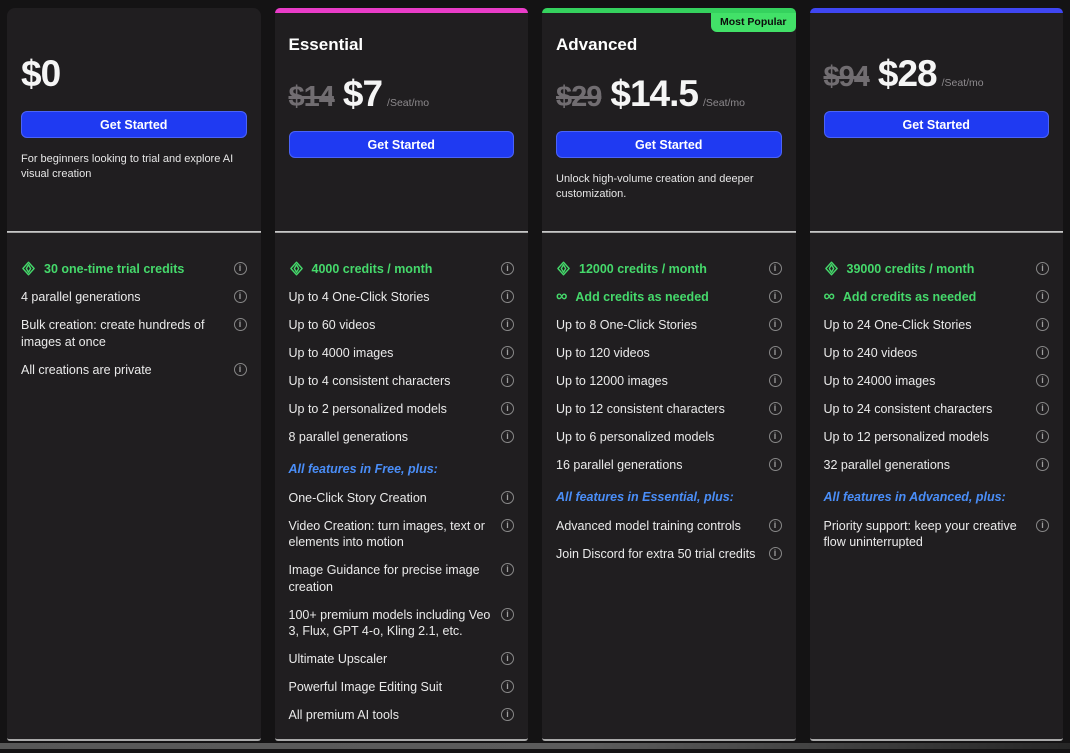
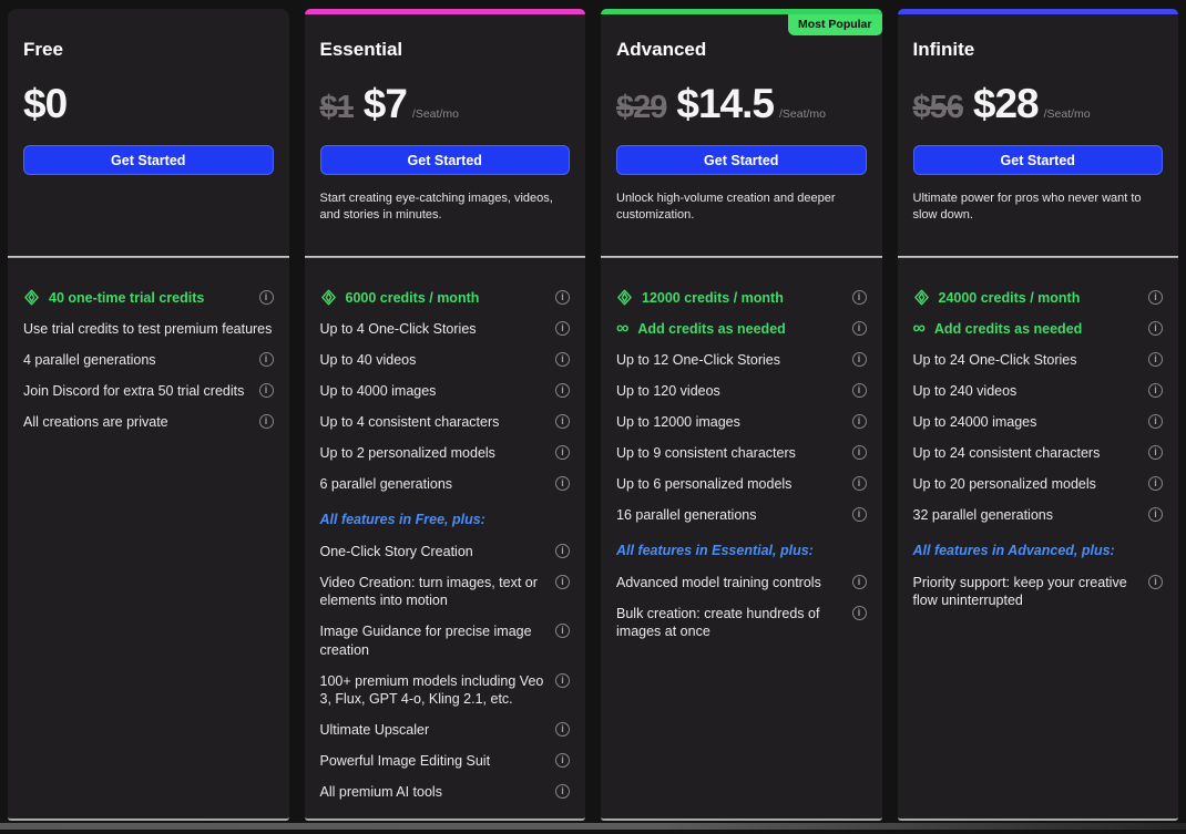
+ Free
  $0
  Get Started
- For beginners looking to trial and explore AI visual creation
- 30 one-time trial credits
+ 40 one-time trial credits
  i
+ Use trial credits to test premium features
  4 parallel generations
  i
- Bulk creation: create hundreds of images at once
+ Join Discord for extra 50 trial credits
  i
  All creations are private
  i
  Essential
- $14
+ $1
  $7
  /Seat/mo
  Get Started
+ Start creating eye-catching images, videos, and stories in minutes.
- 4000 credits / month
+ 6000 credits / month
  i
  Up to 4 One-Click Stories
  i
- Up to 60 videos
+ Up to 40 videos
  i
  Up to 4000 images
  i
  Up to 4 consistent characters
  i
  Up to 2 personalized models
  i
- 8 parallel generations
+ 6 parallel generations
  i
  All features in Free, plus:
  One-Click Story Creation
  i
  Video Creation: turn images, text or elements into motion
  i
  Image Guidance for precise image creation
  i
  100+ premium models including Veo 3, Flux, GPT 4-o, Kling 2.1, etc.
  i
  Ultimate Upscaler
  i
  Powerful Image Editing Suit
  i
  All premium AI tools
  i
  Most Popular
  Advanced
  $29
  $14.5
  /Seat/mo
  Get Started
  Unlock high-volume creation and deeper customization.
  12000 credits / month
  i
  ∞
  Add credits as needed
  i
- Up to 8 One-Click Stories
+ Up to 12 One-Click Stories
  i
  Up to 120 videos
  i
  Up to 12000 images
  i
- Up to 12 consistent characters
+ Up to 9 consistent characters
  i
  Up to 6 personalized models
  i
  16 parallel generations
  i
  All features in Essential, plus:
  Advanced model training controls
  i
- Join Discord for extra 50 trial credits
+ Bulk creation: create hundreds of images at once
  i
+ Infinite
- $94
+ $56
  $28
  /Seat/mo
  Get Started
+ Ultimate power for pros who never want to slow down.
- 39000 credits / month
+ 24000 credits / month
  i
  ∞
  Add credits as needed
  i
  Up to 24 One-Click Stories
  i
  Up to 240 videos
  i
  Up to 24000 images
  i
  Up to 24 consistent characters
  i
- Up to 12 personalized models
+ Up to 20 personalized models
  i
  32 parallel generations
  i
  All features in Advanced, plus:
  Priority support: keep your creative flow uninterrupted
  i
